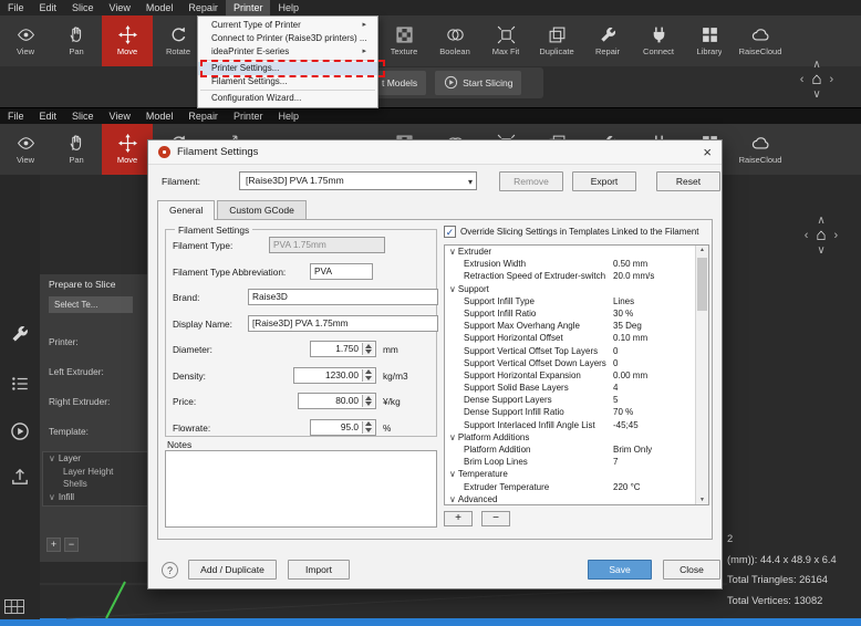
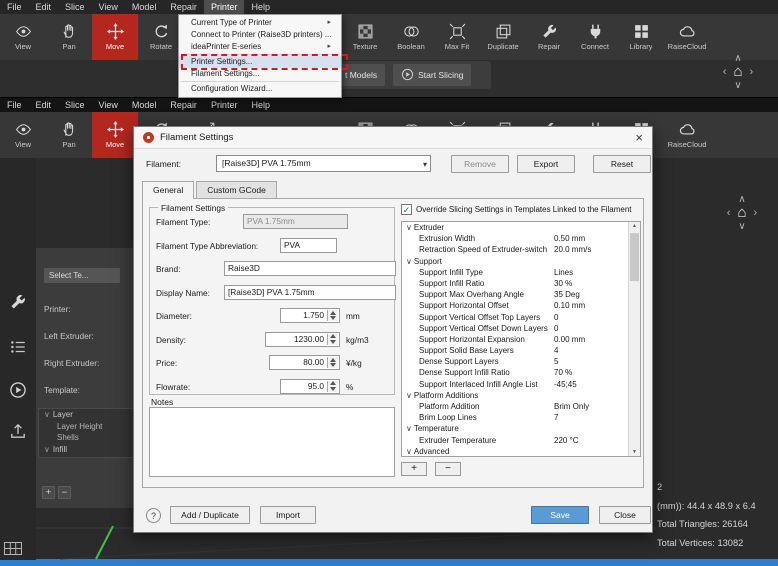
  File
  Edit
  Slice
  View
  Model
  Repair
  Printer
  Help
  View
  Pan
  Move
  Rotate
  Texture
  Boolean
  Max Fit
  Duplicate
  Repair
  Connect
  Library
  RaiseCloud
  t Models
  Start Slicing
  ∧
  ‹
  ⌂
  ›
  ∨
  Current Type of Printer
  Connect to Printer (Raise3D printers) ...
  ideaPrinter E-series
  Printer Settings...
  Filament Settings...
  Configuration Wizard...
  File
  Edit
  Slice
  View
  Model
  Repair
  Printer
  Help
  View
  Pan
  Move
  RaiseCloud
- Prepare to Slice
  Select Te...
  Printer:
  Left Extruder:
  Right Extruder:
  Template:
  ∨ Layer
  Layer Height
  Shells
  ∨ Infill
  +
  −
  ∧
  ‹
  ⌂
  ›
  ∨
  2
  (mm)): 44.4 x 48.9 x 6.4
  Total Triangles: 26164
  Total Vertices: 13082
  Filament Settings
  ×
  Filament:
  [Raise3D] PVA 1.75mm
  ▾
  Remove
  Export
  Reset
  General
  Custom GCode
  Filament Settings
  Filament Type:
  PVA 1.75mm
  Filament Type Abbreviation:
  PVA
  Brand:
  Raise3D
  Display Name:
  [Raise3D] PVA 1.75mm
  Diameter:
  1.750
  mm
  Density:
  1230.00
  kg/m3
  Price:
  80.00
  ¥/kg
  Flowrate:
  95.0
  %
  Notes
  ✓
  Override Slicing Settings in Templates Linked to the Filament
  ∨ Extruder
  Extrusion Width
  0.50 mm
  Retraction Speed of Extruder-switch
  20.0 mm/s
  ∨ Support
  Support Infill Type
  Lines
  Support Infill Ratio
  30 %
  Support Max Overhang Angle
  35 Deg
  Support Horizontal Offset
  0.10 mm
  Support Vertical Offset Top Layers
  0
  Support Vertical Offset Down Layers
  0
  Support Horizontal Expansion
  0.00 mm
  Support Solid Base Layers
  4
  Dense Support Layers
  5
  Dense Support Infill Ratio
  70 %
  Support Interlaced Infill Angle List
  -45;45
  ∨ Platform Additions
  Platform Addition
  Brim Only
  Brim Loop Lines
  7
  ∨ Temperature
  Extruder Temperature
  220 °C
  ∨ Advanced
  +
  −
  ?
  Add / Duplicate
  Import
  Save
  Close
